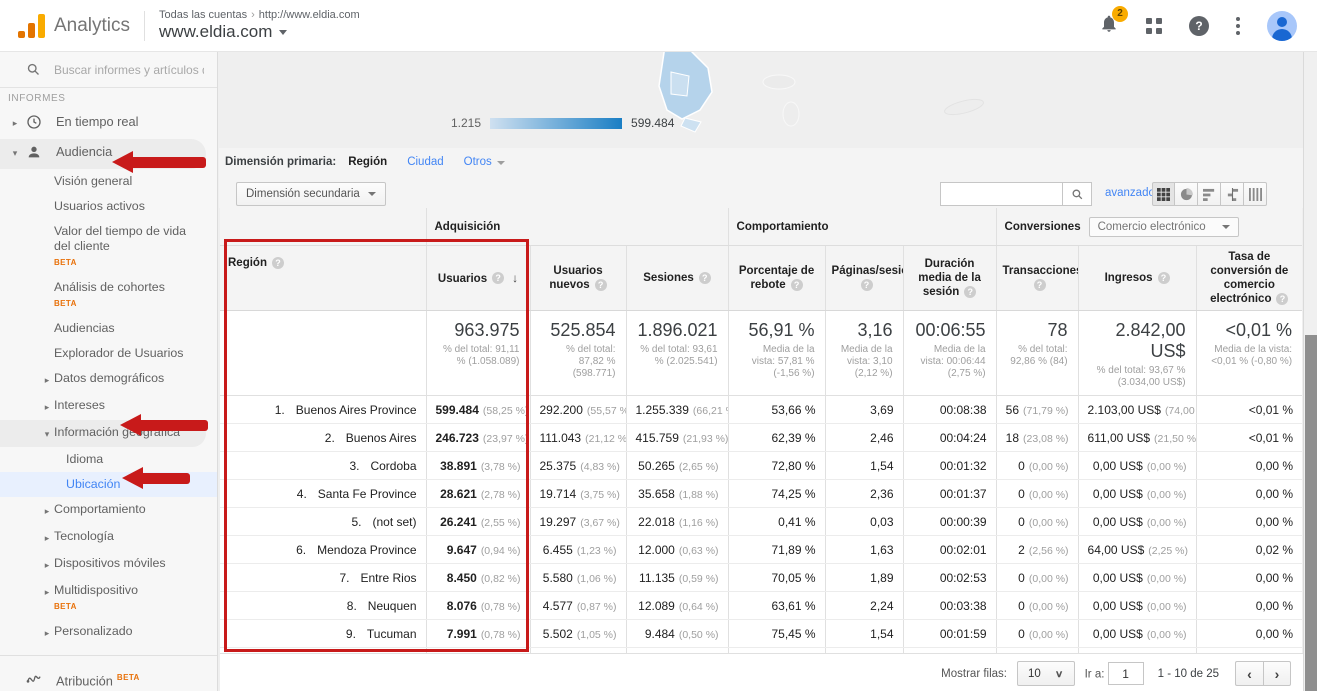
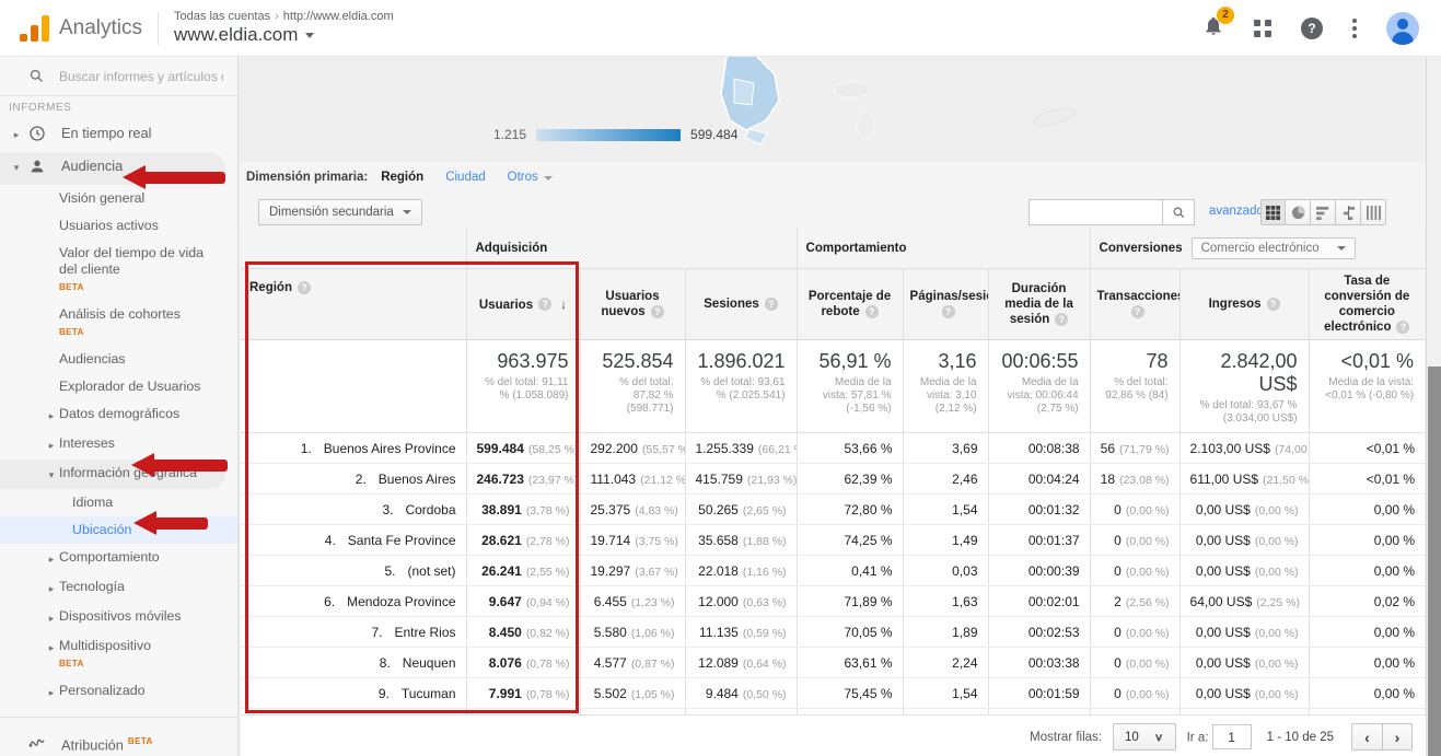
  Analytics
  Todas las cuentas › http://www.eldia.com
  www.eldia.com
  2
  ?
  Buscar informes y artículos
  INFORMES
  ▸
  En tiempo real
  ▾
  Audiencia
  Visión general
  Usuarios activos
  Valor del tiempo de vida del cliente
  BETA
  Análisis de cohortes
  BETA
  Audiencias
  Explorador de Usuarios
  ▸
  Datos demográficos
  ▸
  Intereses
  ▾
  Información geográfica
  Idioma
  Ubicación
  ▸
  Comportamiento
  ▸
  Tecnología
  ▸
  Dispositivos móviles
  ▸
  Multidispositivo
  BETA
  ▸
  Personalizado
  Atribución BETA
  1.215
  599.484
  Dimensión primaria:
  Región
  Ciudad
  Otros
  Dimensión secundaria
  avanzad
  	Adquisición	Comportamiento	Conversiones Comercio electrónico
  Región	Usuarios ↓	Usuarios nuevos	Sesiones	Porcentaje de rebote	Páginas/sesi	Duración media de la sesión	Transaccione	Ingresos	Tasa de conversión de comercio electrónico
  	963.975% del total: 91,11 % (1.058.089)	525.854% del total: 87,82 % (598.771)	1.896.021% del total: 93,61 % (2.025.541)	56,91 %Media de la vista: 57,81 % (-1,56 %)	3,16Media de la vista: 3,10 (2,12 %)	00:06:55Media de la vista: 00:06:44 (2,75 %)	78% del total: 92,86 % (84)	2.842,00 US$% del total: 93,67 % (3.034,00 US$)	<0,01 %Media de la vista: <0,01 % (-0,80 %)
  1. Buenos Aires Province	599.484 (58,25 %)	292.200 (55,57 %	1.255.339 (66,21	53,66 %	3,69	00:08:38	56 (71,79 %)	2.103,00 US$ (74,00	<0,01 %
  2. Buenos Aires	246.723 (23,97 %)	111.043 (21,12 %	415.759 (21,93 %)	62,39 %	2,46	00:04:24	18 (23,08 %)	611,00 US$ (21,50 %	<0,01 %
  3. Cordoba	38.891 (3,78 %)	25.375 (4,83 %)	50.265 (2,65 %)	72,80 %	1,54	00:01:32	0 (0,00 %)	0,00 US$ (0,00 %)	0,00 %
- 4. Santa Fe Province	28.621 (2,78 %)	19.714 (3,75 %)	35.658 (1,88 %)	74,25 %	2,36	00:01:37	0 (0,00 %)	0,00 US$ (0,00 %)	0,00 %
+ 4. Santa Fe Province	28.621 (2,78 %)	19.714 (3,75 %)	35.658 (1,88 %)	74,25 %	1,49	00:01:37	0 (0,00 %)	0,00 US$ (0,00 %)	0,00 %
  5. (not set)	26.241 (2,55 %)	19.297 (3,67 %)	22.018 (1,16 %)	0,41 %	0,03	00:00:39	0 (0,00 %)	0,00 US$ (0,00 %)	0,00 %
  6. Mendoza Province	9.647 (0,94 %)	6.455 (1,23 %)	12.000 (0,63 %)	71,89 %	1,63	00:02:01	2 (2,56 %)	64,00 US$ (2,25 %)	0,02 %
  7. Entre Rios	8.450 (0,82 %)	5.580 (1,06 %)	11.135 (0,59 %)	70,05 %	1,89	00:02:53	0 (0,00 %)	0,00 US$ (0,00 %)	0,00 %
  8. Neuquen	8.076 (0,78 %)	4.577 (0,87 %)	12.089 (0,64 %)	63,61 %	2,24	00:03:38	0 (0,00 %)	0,00 US$ (0,00 %)	0,00 %
  9. Tucuman	7.991 (0,78 %)	5.502 (1,05 %)	9.484 (0,50 %)	75,45 %	1,54	00:01:59	0 (0,00 %)	0,00 US$ (0,00 %)	0,00 %
  Mostrar filas:
  10
  ∨
  Ir a: 1
  1 - 10 de 25
  ‹
  ›
